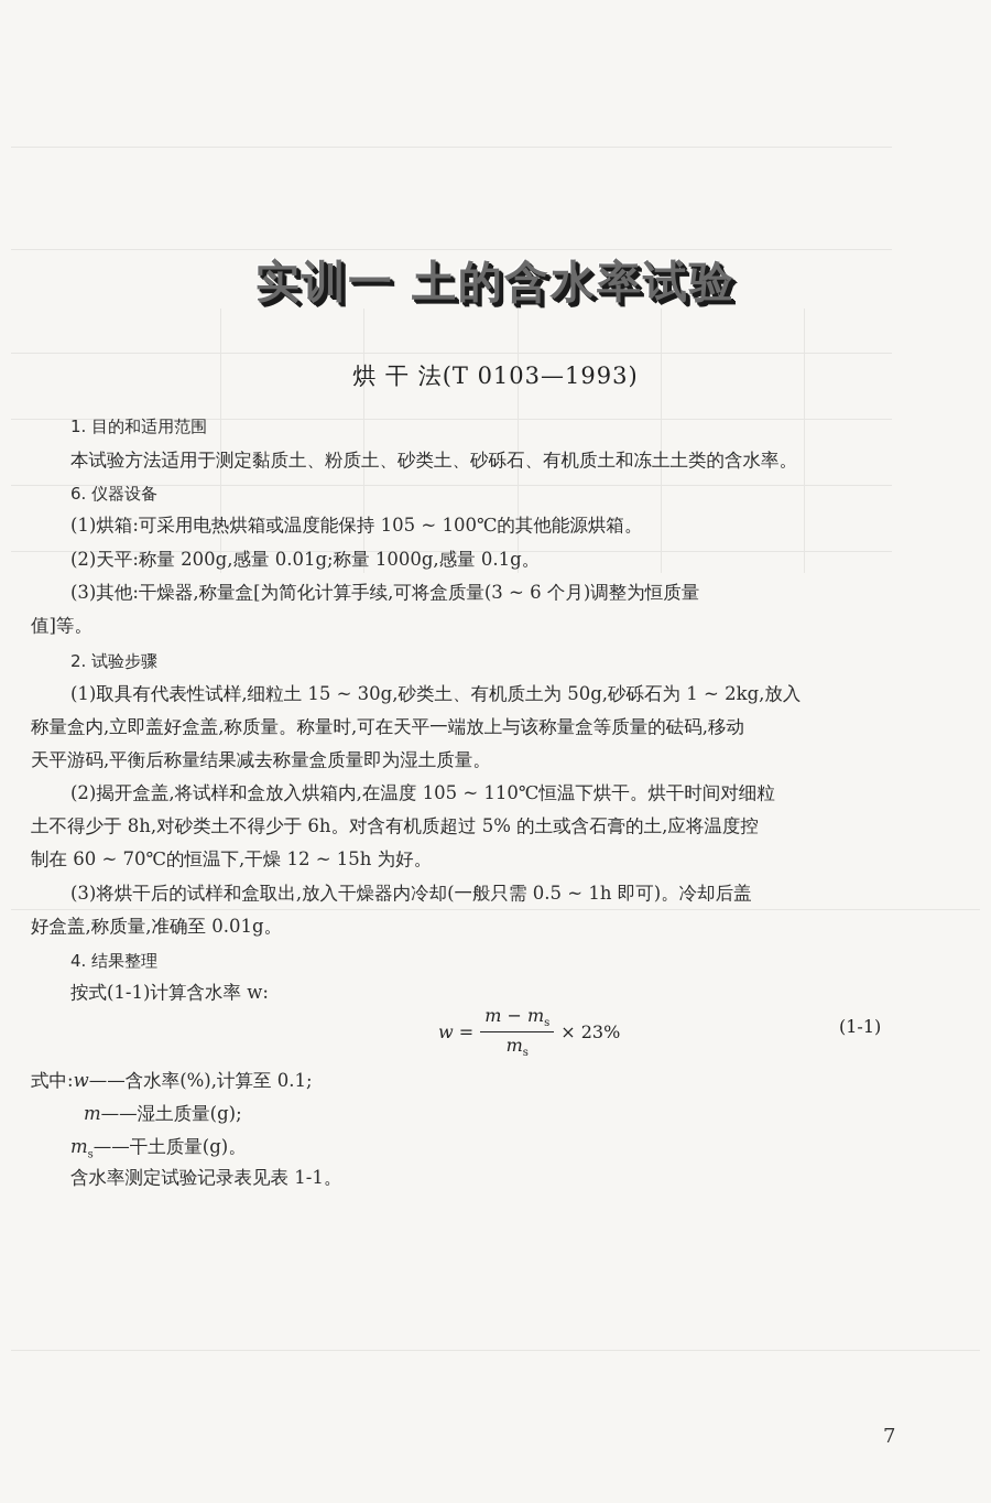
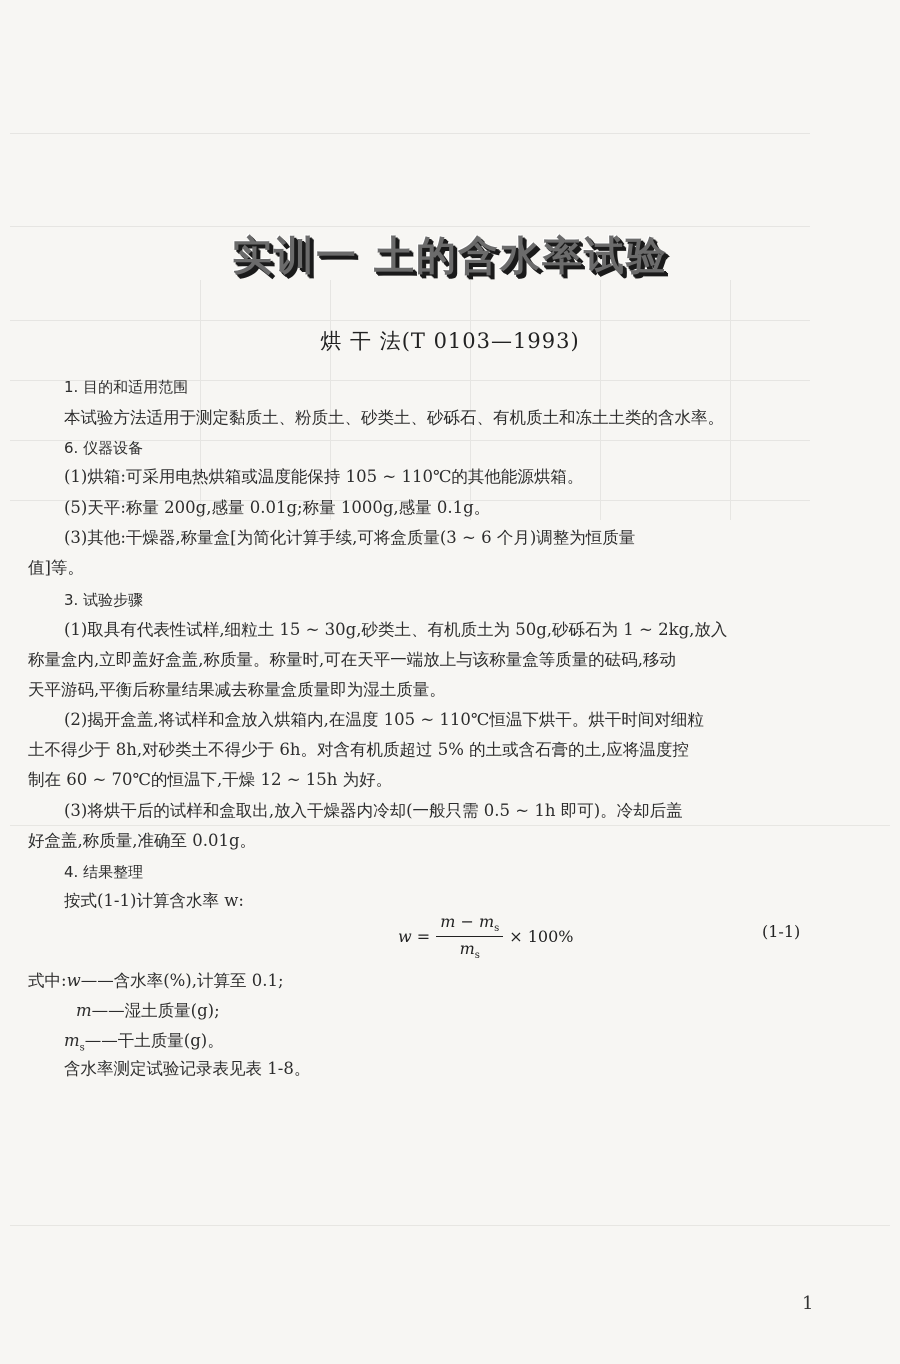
  实训一 土的含水率试验
  烘 干 法(T 0103—1993)
  1. 目的和适用范围
  本试验方法适用于测定黏质土、粉质土、砂类土、砂砾石、有机质土和冻土土类的含水率。
  6. 仪器设备
- (1)烘箱:可采用电热烘箱或温度能保持 105 ~ 100℃的其他能源烘箱。
+ (1)烘箱:可采用电热烘箱或温度能保持 105 ~ 110℃的其他能源烘箱。
- (2)天平:称量 200g,感量 0.01g;称量 1000g,感量 0.1g。
+ (5)天平:称量 200g,感量 0.01g;称量 1000g,感量 0.1g。
  (3)其他:干燥器,称量盒[为简化计算手续,可将盒质量(3 ~ 6 个月)调整为恒质量
  值]等。
- 2. 试验步骤
+ 3. 试验步骤
  (1)取具有代表性试样,细粒土 15 ~ 30g,砂类土、有机质土为 50g,砂砾石为 1 ~ 2kg,放入
  称量盒内,立即盖好盒盖,称质量。称量时,可在天平一端放上与该称量盒等质量的砝码,移动
  天平游码,平衡后称量结果减去称量盒质量即为湿土质量。
  (2)揭开盒盖,将试样和盒放入烘箱内,在温度 105 ~ 110℃恒温下烘干。烘干时间对细粒
  土不得少于 8h,对砂类土不得少于 6h。对含有机质超过 5% 的土或含石膏的土,应将温度控
  制在 60 ~ 70℃的恒温下,干燥 12 ~ 15h 为好。
  (3)将烘干后的试样和盒取出,放入干燥器内冷却(一般只需 0.5 ~ 1h 即可)。冷却后盖
  好盒盖,称质量,准确至 0.01g。
  4. 结果整理
  按式(1-1)计算含水率 w:
  w =
  m − ms
  ms
- × 23%
+ × 100%
  (1-1)
  式中:w——含水率(%),计算至 0.1;
  m——湿土质量(g);
  ms——干土质量(g)。
- 含水率测定试验记录表见表 1-1。
+ 含水率测定试验记录表见表 1-8。
- 7
+ 1
